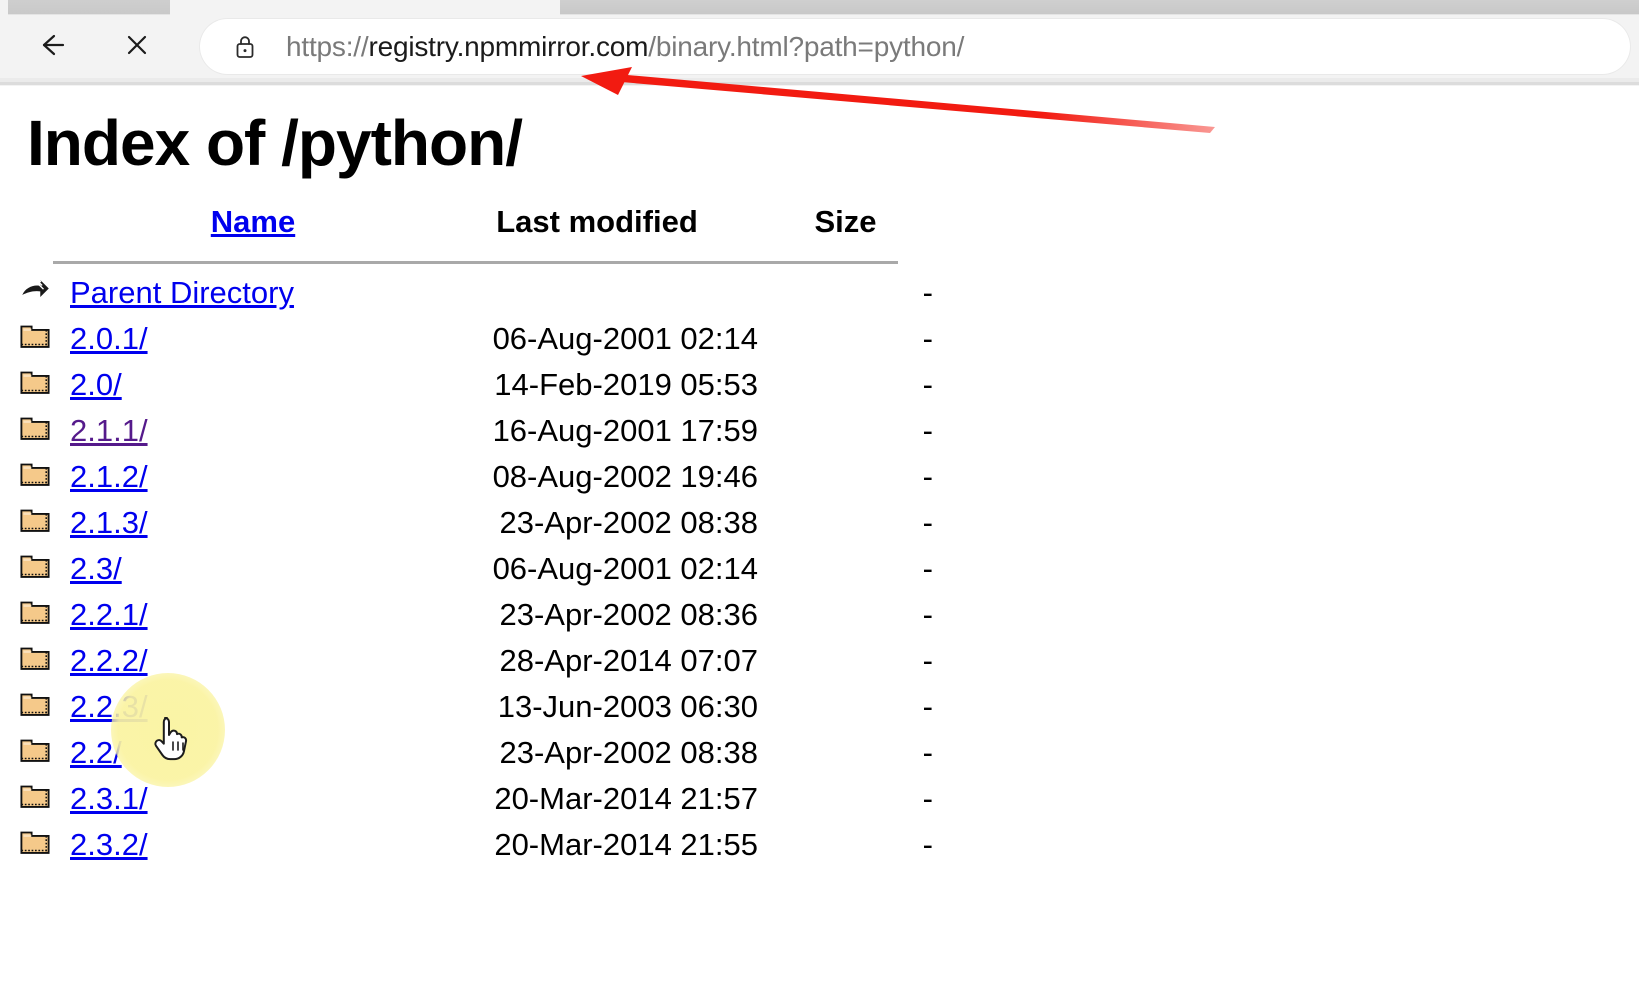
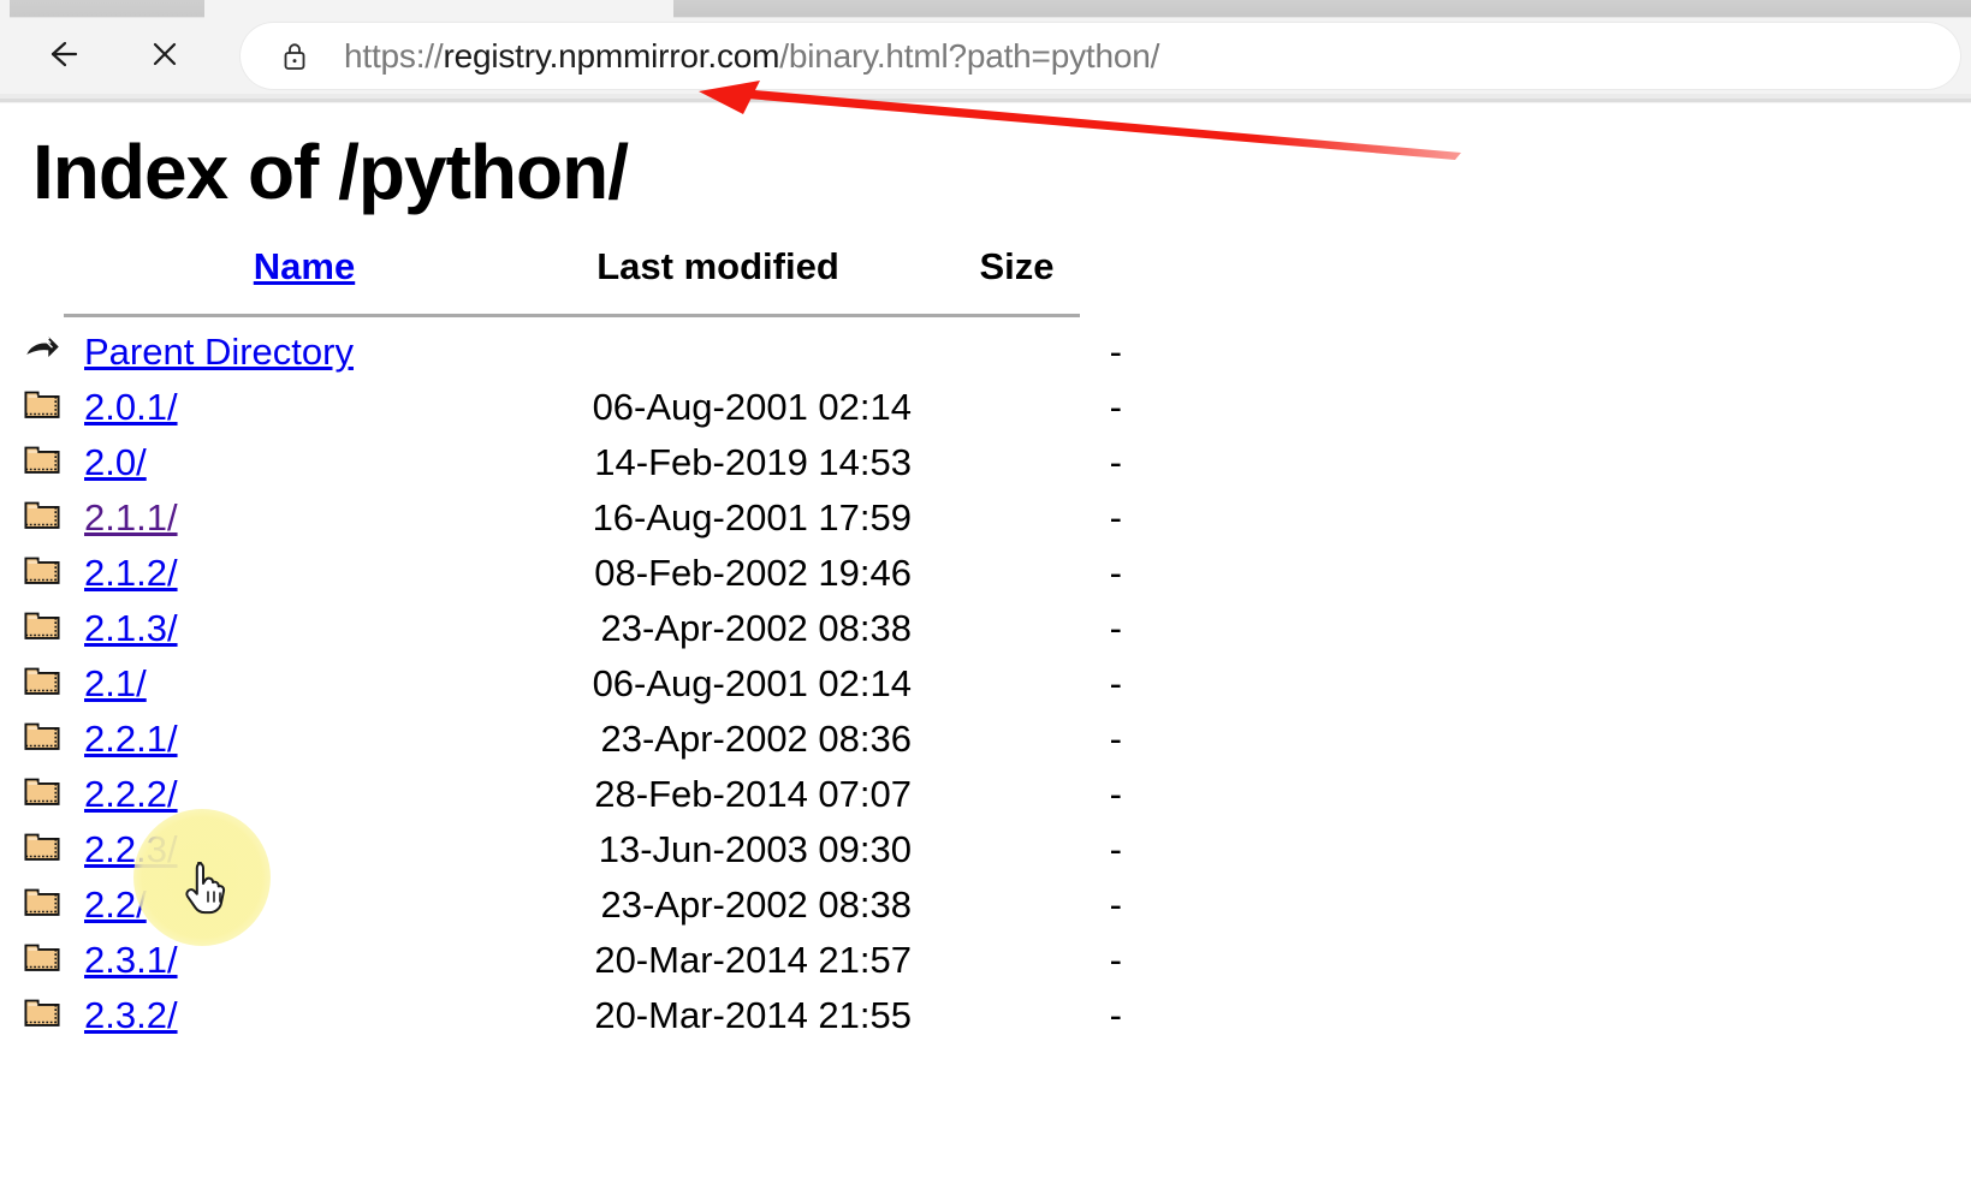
  https://registry.npmmirror.com/binary.html?path=python/
  Index of /python/
  	Name	Last modified	Size
  	Parent Directory		-
  	2.0.1/	06-Aug-2001 02:14	-
- 	2.0/	14-Feb-2019 05:53	-
+ 	2.0/	14-Feb-2019 14:53	-
  	2.1.1/	16-Aug-2001 17:59	-
- 	2.1.2/	08-Aug-2002 19:46	-
+ 	2.1.2/	08-Feb-2002 19:46	-
  	2.1.3/	23-Apr-2002 08:38	-
- 	2.3/	06-Aug-2001 02:14	-
+ 	2.1/	06-Aug-2001 02:14	-
  	2.2.1/	23-Apr-2002 08:36	-
- 	2.2.2/	28-Apr-2014 07:07	-
+ 	2.2.2/	28-Feb-2014 07:07	-
- 	2.2	13-Jun-2003 06:30	-
+ 	2.2	13-Jun-2003 09:30	-
  	2.2	23-Apr-2002 08:38	-
  	2.3.1/	20-Mar-2014 21:57	-
  	2.3.2/	20-Mar-2014 21:55	-
